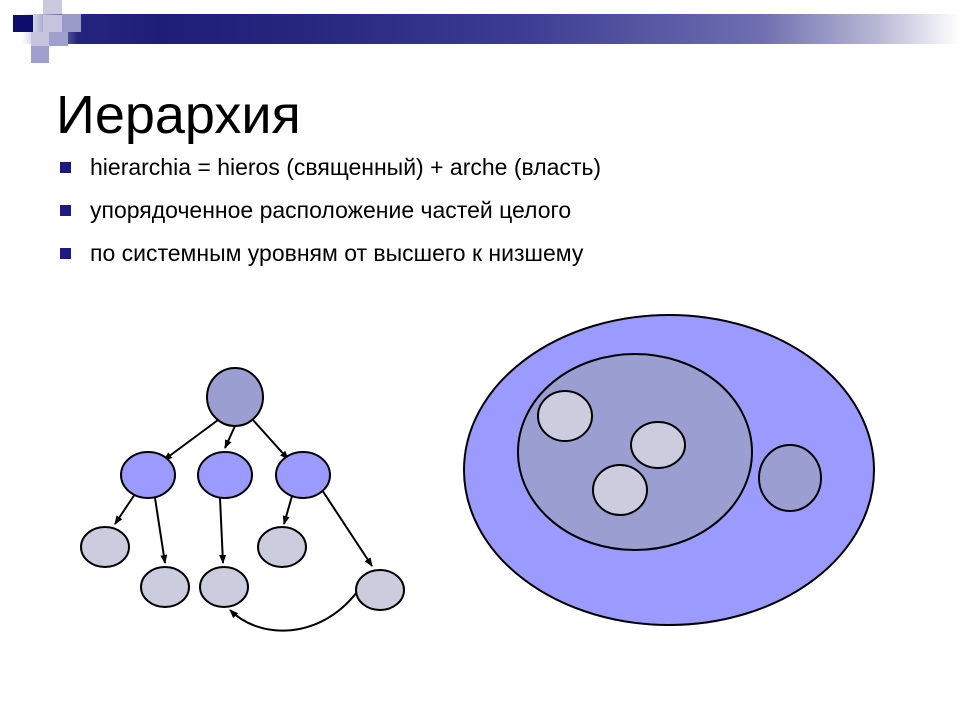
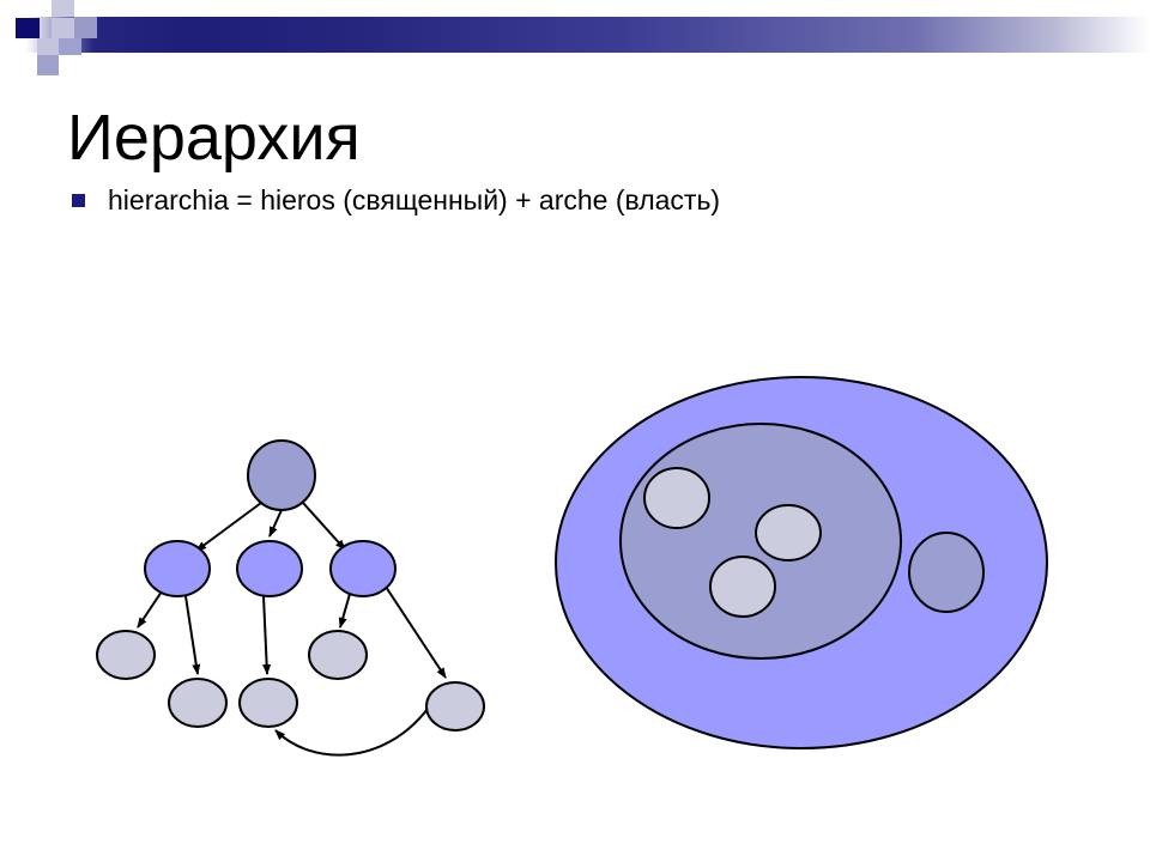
  Иерархия
  hierarchia = hieros (священный) + arche (власть)
- упорядоченное расположение частей целого
- по системным уровням от высшего к низшему
